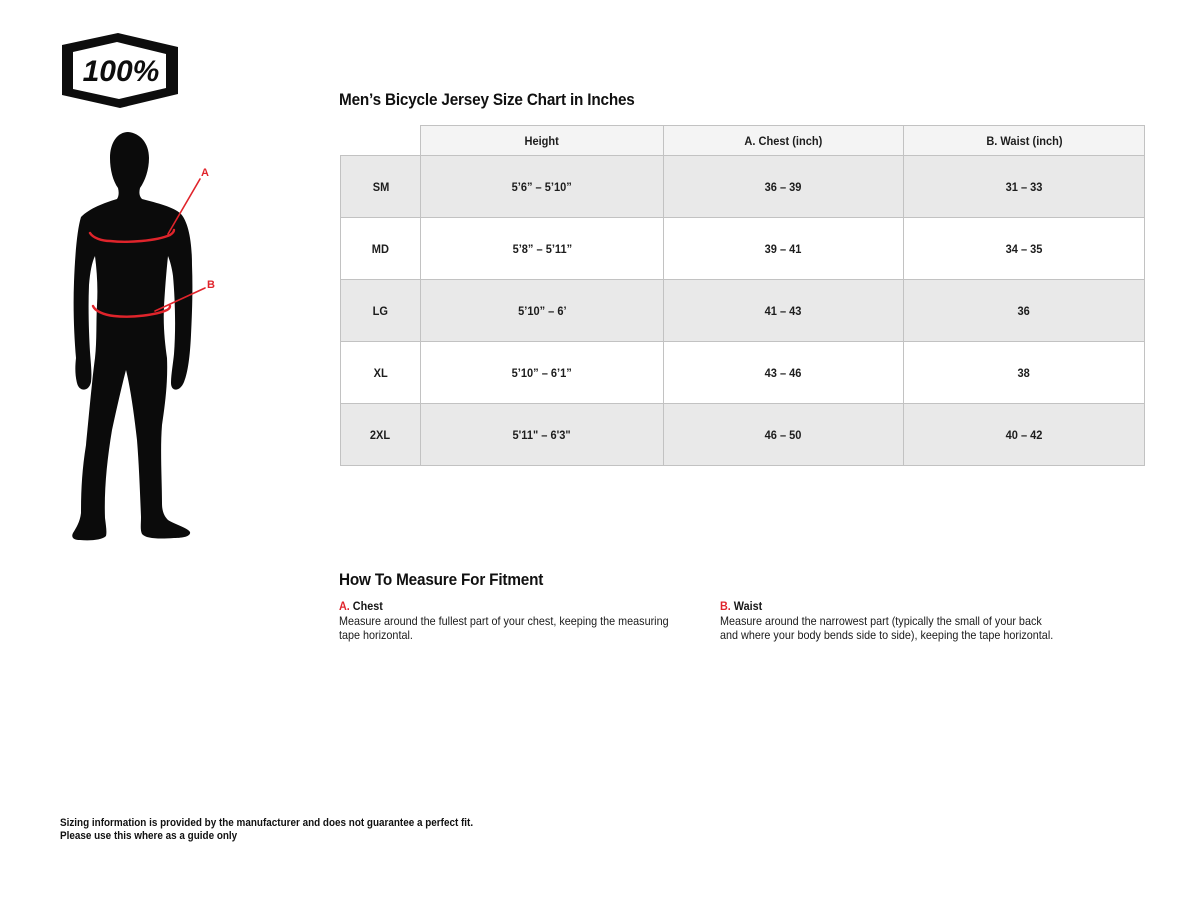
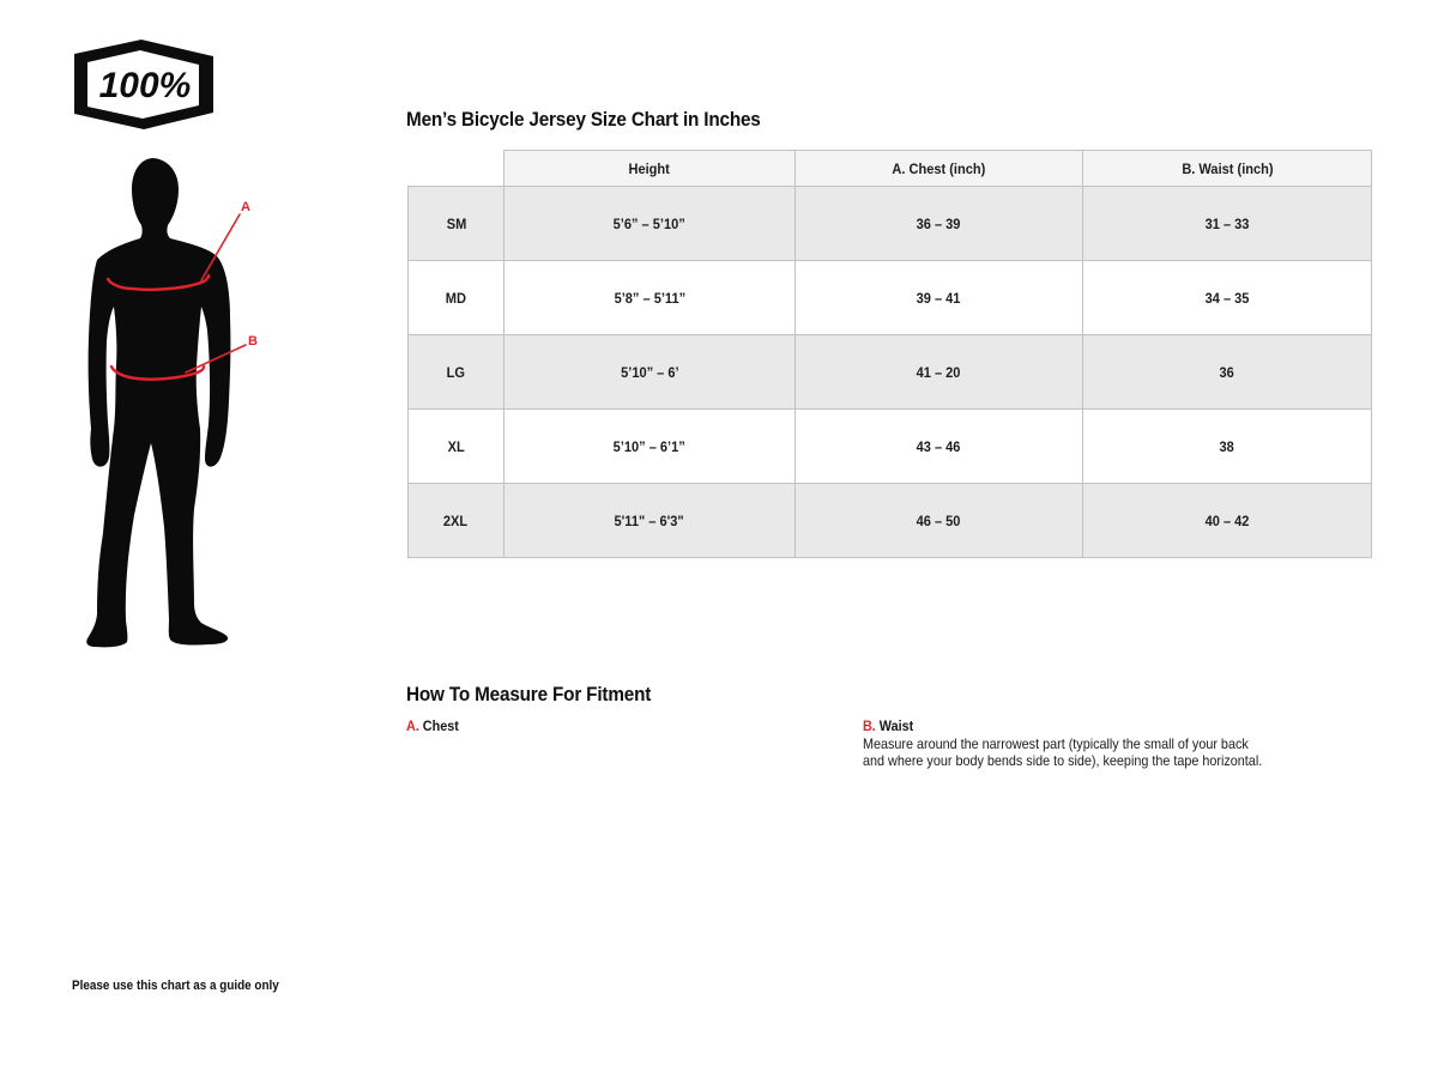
  100%
  A
  B
  Men’s Bicycle Jersey Size Chart in Inches
  	Height	A. Chest (inch)	B. Waist (inch)
  SM	5’6” – 5’10”	36 – 39	31 – 33
  MD	5’8” – 5’11”	39 – 41	34 – 35
- LG	5’10” – 6’	41 – 43	36
+ LG	5’10” – 6’	41 – 20	36
  XL	5’10” – 6’1”	43 – 46	38
  2XL	5'11" – 6'3"	46 – 50	40 – 42
  How To Measure For Fitment
  A. Chest
- Measure around the fullest part of your chest, keeping the measuring tape horizontal.
  B. Waist
  Measure around the narrowest part (typically the small of your back and where your body bends side to side), keeping the tape horizontal.
- Sizing information is provided by the manufacturer and does not guarantee a perfect fit.
- Please use this where as a guide only
+ Please use this chart as a guide only
